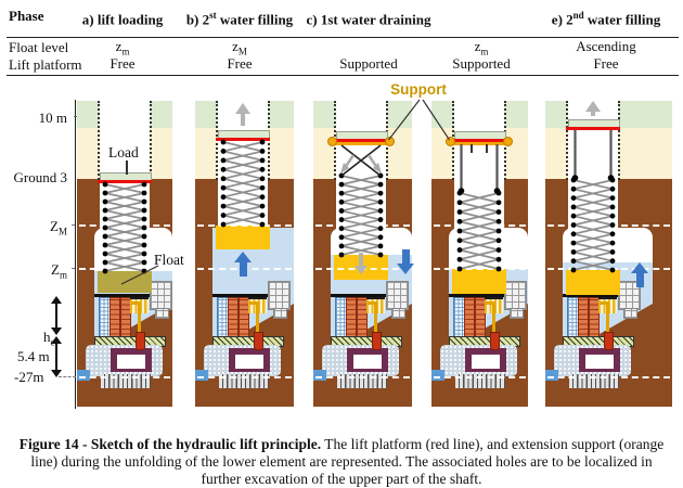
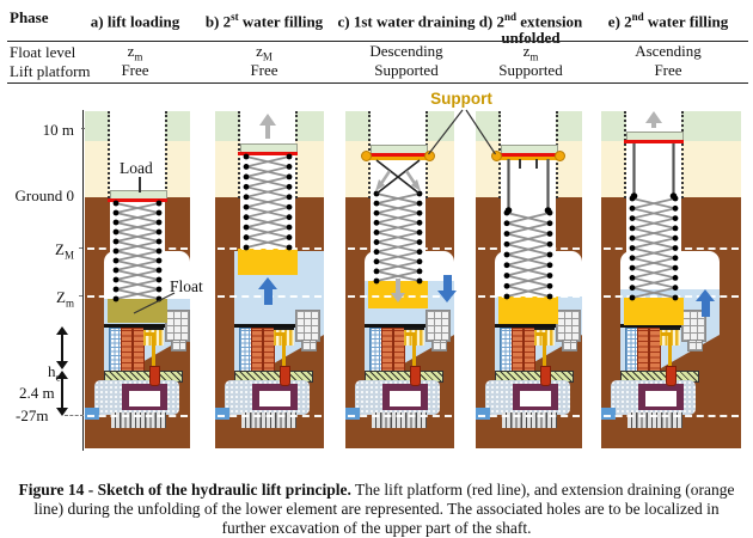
  Phase
  Float level
  Lift platform
  a) lift loading
  b) 2st water filling
  c) 1st water draining
+ d) 2nd extension
+ unfolded
  e) 2nd water filling
  zm
  zM
+ Descending
  zm
  Ascending
  Free
  Free
  Supported
  Supported
  Free
  10 m
- Ground 3
+ Ground 0
  ZM
  Zm
  hc
- 5.4 m
+ 2.4 m
  -27m
  Load
  Float
  Support
- Figure 14 - Sketch of the hydraulic lift principle. The lift platform (red line), and extension support (orange line) during the unfolding of the lower element are represented. The associated holes are to be localized in further excavation of the upper part of the shaft.
+ Figure 14 - Sketch of the hydraulic lift principle. The lift platform (red line), and extension draining (orange line) during the unfolding of the lower element are represented. The associated holes are to be localized in further excavation of the upper part of the shaft.
